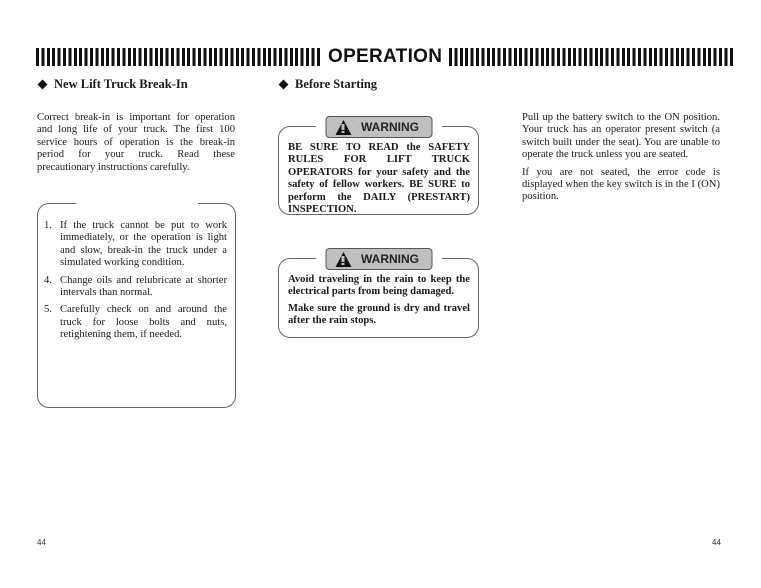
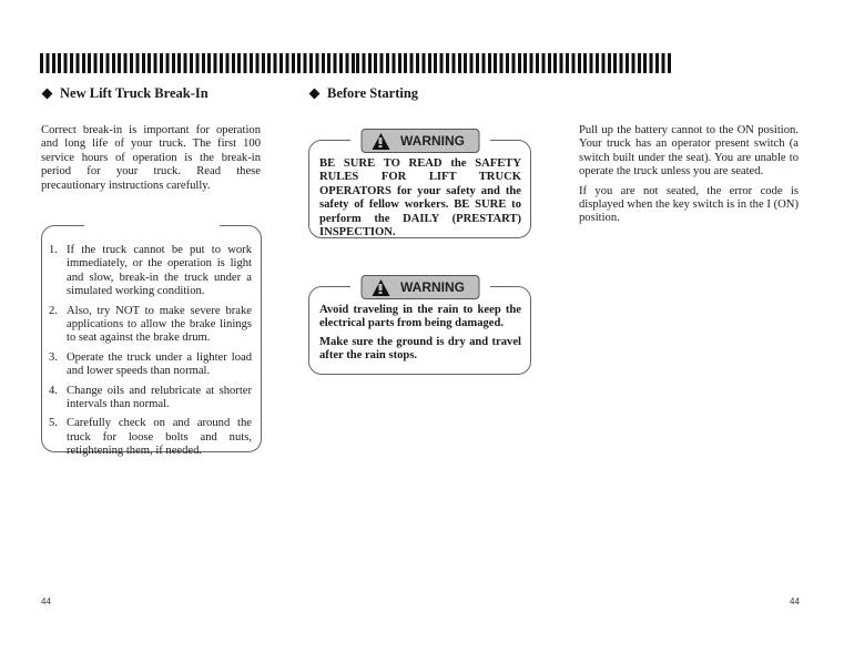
- OPERATION
  New Lift Truck Break-In
  Before Starting
  Correct break-in is important for operation and long life of your truck. The first 100 service hours of operation is the break-in period for your truck. Read these precautionary instructions carefully.
  1.
  If the truck cannot be put to work immediately, or the operation is light and slow, break-in the truck under a simulated working condition.
+ 2.
+ Also, try NOT to make severe brake applications to allow the brake linings to seat against the brake drum.
+ 3.
+ Operate the truck under a lighter load and lower speeds than normal.
  4.
  Change oils and relubricate at shorter intervals than normal.
  5.
  Carefully check on and around the truck for loose bolts and nuts, retightening them, if needed.
  WARNING
  BE SURE TO READ the SAFETY RULES FOR LIFT TRUCK OPERATORS for your safety and the safety of fellow workers. BE SURE to perform the DAILY (PRESTART) INSPECTION.
  WARNING
  Avoid traveling in the rain to keep the electrical parts from being damaged.
  Make sure the ground is dry and travel after the rain stops.
- Pull up the battery switch to the ON position. Your truck has an operator present switch (a switch built under the seat). You are unable to operate the truck unless you are seated.
+ Pull up the battery cannot to the ON position. Your truck has an operator present switch (a switch built under the seat). You are unable to operate the truck unless you are seated.
  If you are not seated, the error code is displayed when the key switch is in the I (ON) position.
  44
  44
